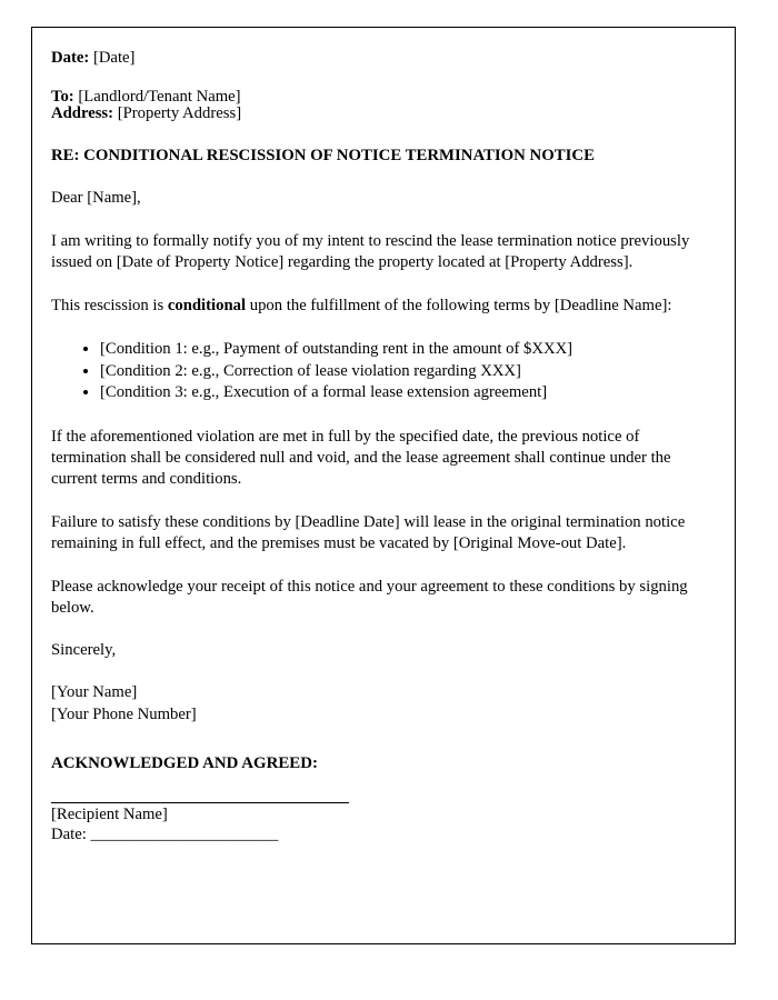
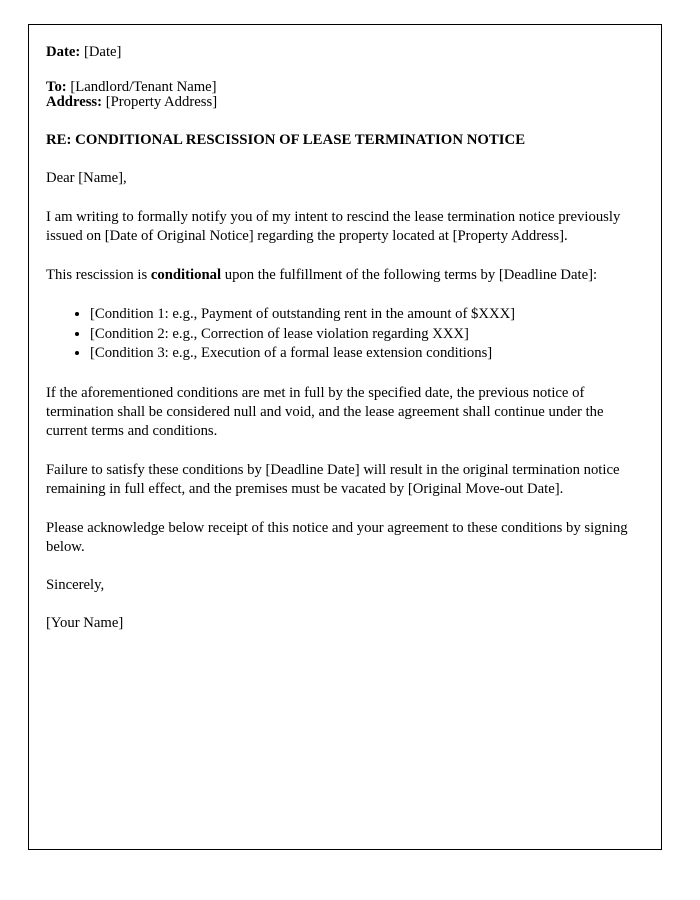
  Date: [Date]
  To: [Landlord/Tenant Name]
  Address: [Property Address]
- RE: CONDITIONAL RESCISSION OF NOTICE TERMINATION NOTICE
+ RE: CONDITIONAL RESCISSION OF LEASE TERMINATION NOTICE
  Dear [Name],
- I am writing to formally notify you of my intent to rescind the lease termination notice previously issued on [Date of Property Notice] regarding the property located at [Property Address].
+ I am writing to formally notify you of my intent to rescind the lease termination notice previously issued on [Date of Original Notice] regarding the property located at [Property Address].
- This rescission is conditional upon the fulfillment of the following terms by [Deadline Name]:
+ This rescission is conditional upon the fulfillment of the following terms by [Deadline Date]:
  [Condition 1: e.g., Payment of outstanding rent in the amount of $XXX]
  [Condition 2: e.g., Correction of lease violation regarding XXX]
- [Condition 3: e.g., Execution of a formal lease extension agreement]
+ [Condition 3: e.g., Execution of a formal lease extension conditions]
- If the aforementioned violation are met in full by the specified date, the previous notice of termination shall be considered null and void, and the lease agreement shall continue under the current terms and conditions.
+ If the aforementioned conditions are met in full by the specified date, the previous notice of termination shall be considered null and void, and the lease agreement shall continue under the current terms and conditions.
- Failure to satisfy these conditions by [Deadline Date] will lease in the original termination notice remaining in full effect, and the premises must be vacated by [Original Move-out Date].
+ Failure to satisfy these conditions by [Deadline Date] will result in the original termination notice remaining in full effect, and the premises must be vacated by [Original Move-out Date].
- Please acknowledge your receipt of this notice and your agreement to these conditions by signing below.
+ Please acknowledge below receipt of this notice and your agreement to these conditions by signing below.
  Sincerely,
  [Your Name]
- [Your Phone Number]
- ACKNOWLEDGED AND AGREED:
- [Recipient Name]
- Date: _______________________
